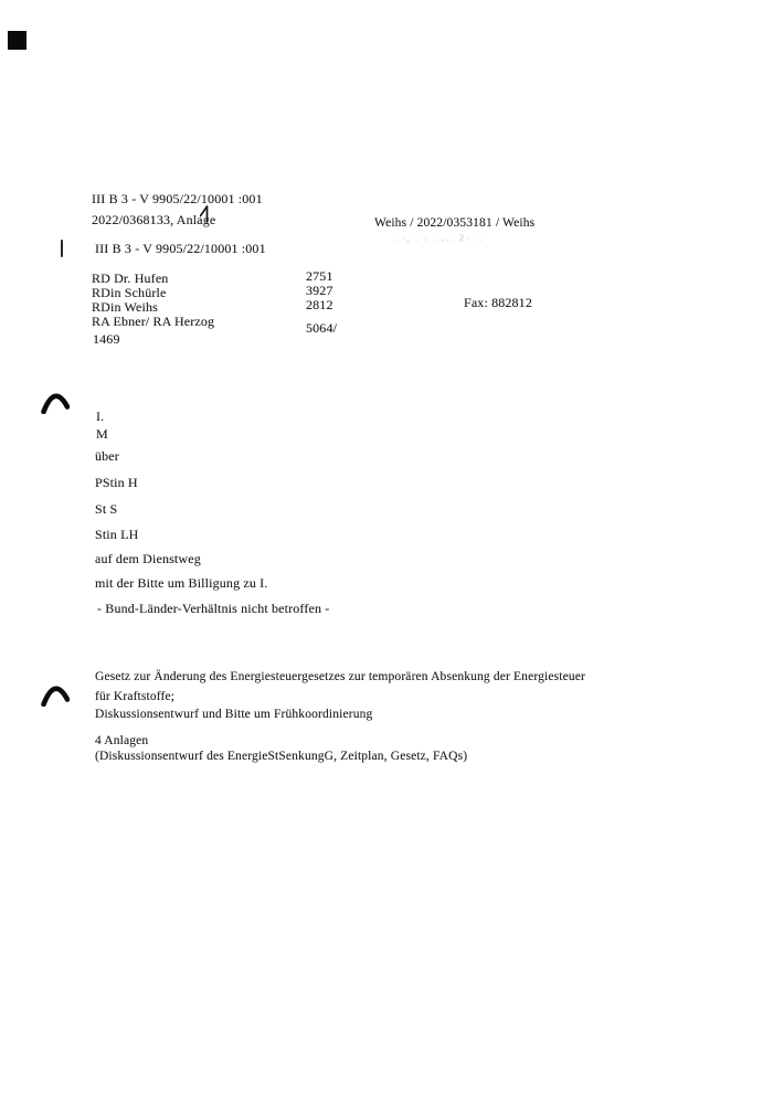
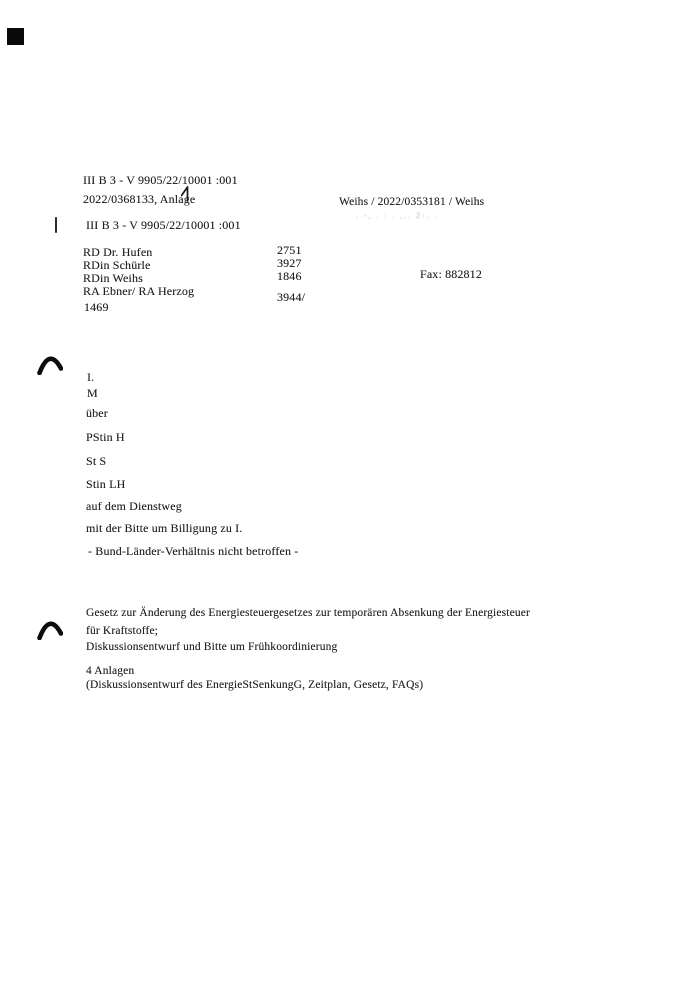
  III B 3 - V 9905/22/10001 :001
  2022/0368133, Anlae
  Weihs / 2022/0353181 / Weihs
  . -, . : . ,.. 2-. .
  III B 3 - V 9905/22/10001 :001
  RD Dr. Hufen
  RDin Schürle
  RDin Weihs
  RA Ebner/ RA Herzog
  2751
  3927
- 2812
+ 1846
- 5064/
+ 3944/
  Fax: 882812
  1469
  I.
  M
  über
  PStin H
  St S
  Stin LH
  auf dem Dienstweg
  mit der Bitte um Billigung zu I.
  - Bund-Länder-Verhältnis nicht betroffen -
  Gesetz zur Änderung des Energiesteuergesetzes zur temporären Absenkung der Energiesteuer
  für Kraftstoffe;
  Diskussionsentwurf und Bitte um Frühkoordinierung
  4 Anlagen
  (Diskussionsentwurf des EnergieStSenkungG, Zeitplan, Gesetz, FAQs)
